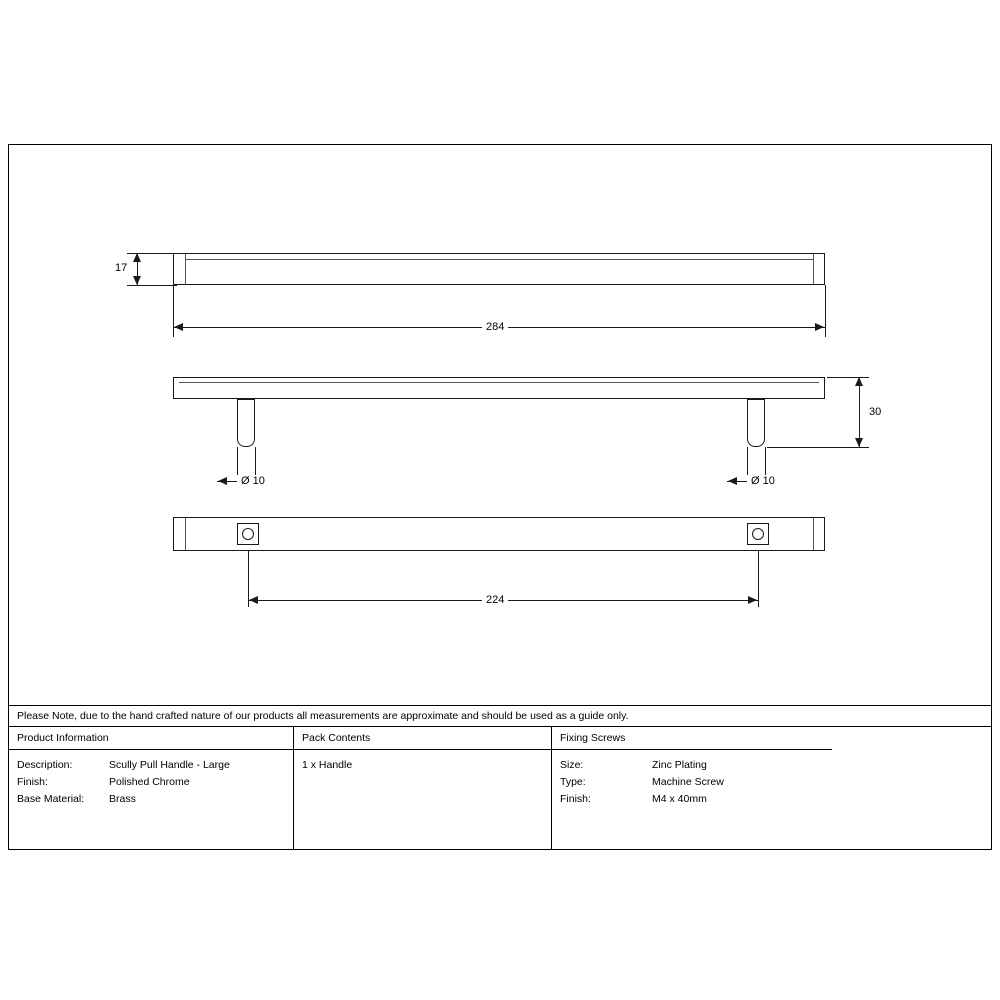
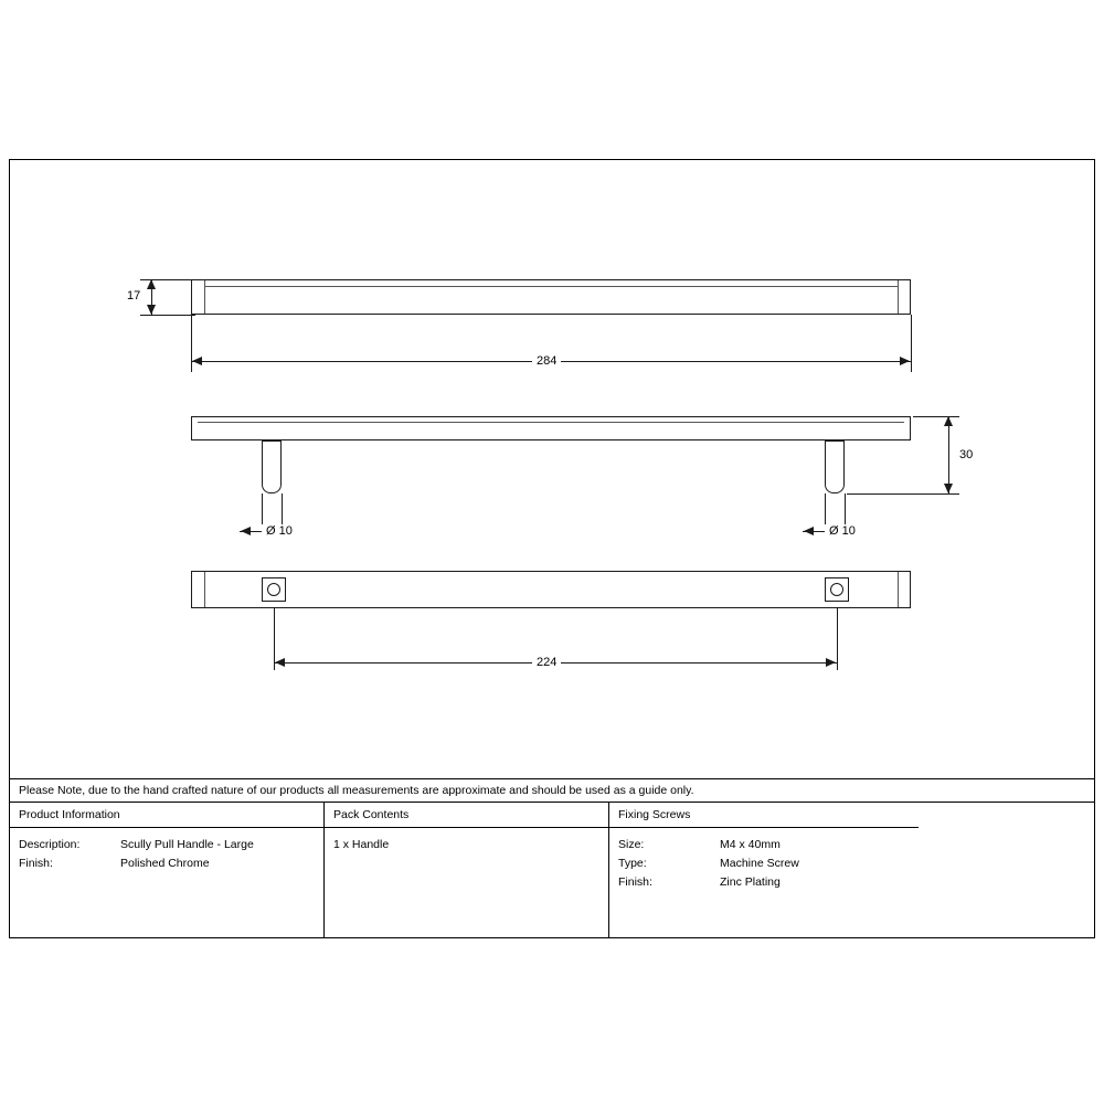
  17
  284
  30
  Ø 10
  Ø 10
  224
  Please Note, due to the hand crafted nature of our products all measurements are approximate and should be used as a guide only.
  Product Information
  Description:
  Scully Pull Handle - Large
  Finish:
  Polished Chrome
- Base Material:
- Brass
  Pack Contents
  1 x Handle
  Fixing Screws
  Size:
- Zinc Plating
+ M4 x 40mm
  Type:
  Machine Screw
  Finish:
- M4 x 40mm
+ Zinc Plating
